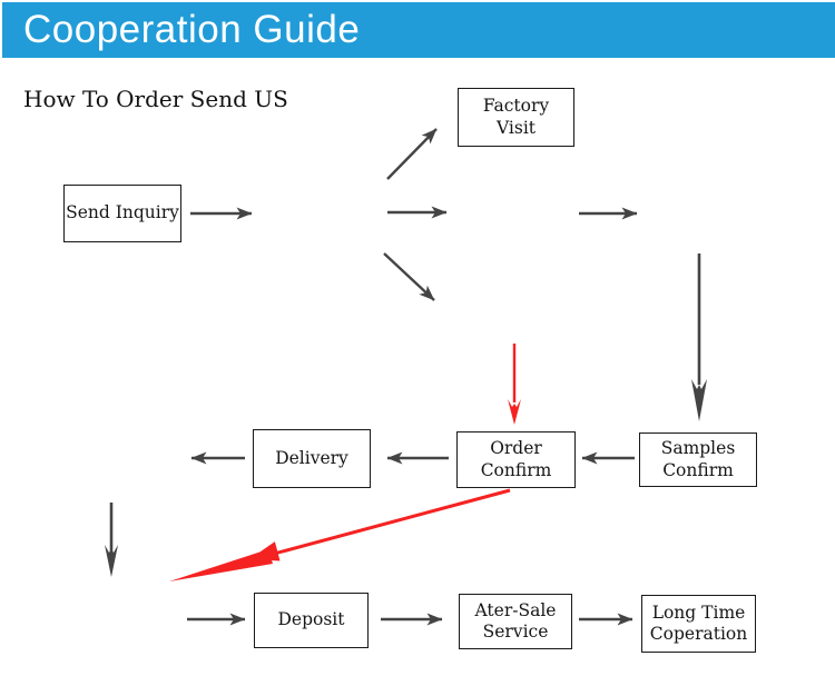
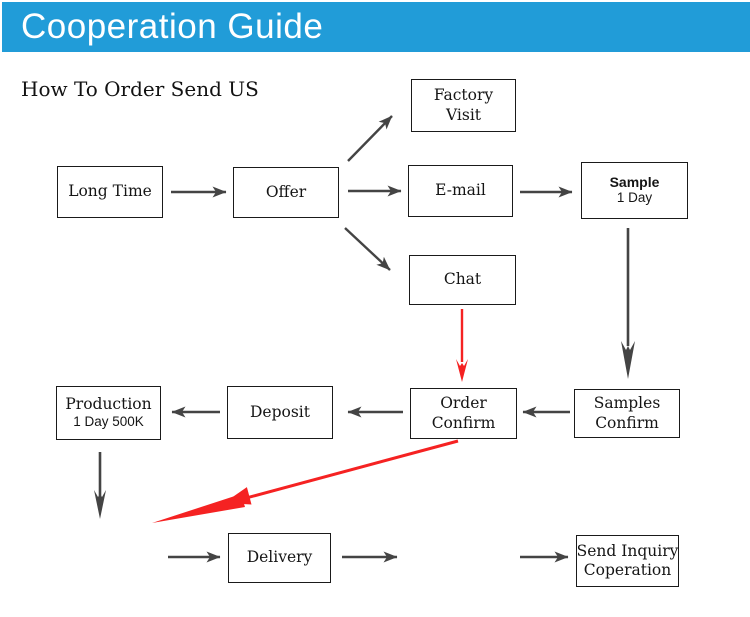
  Cooperation Guide
  How To Order Send US
- Send Inquiry
+ Long Time
+ Offer
  Factory
  Visit
+ E-mail
+ Sample
+ 1 Day
+ Chat
  Order
  Confirm
  Samples
  Confirm
- Delivery
+ Deposit
+ Production
+ 1 Day 500K
- Deposit
+ Delivery
- Ater-Sale
- Service
- Long Time
+ Send Inquiry
  Coperation
